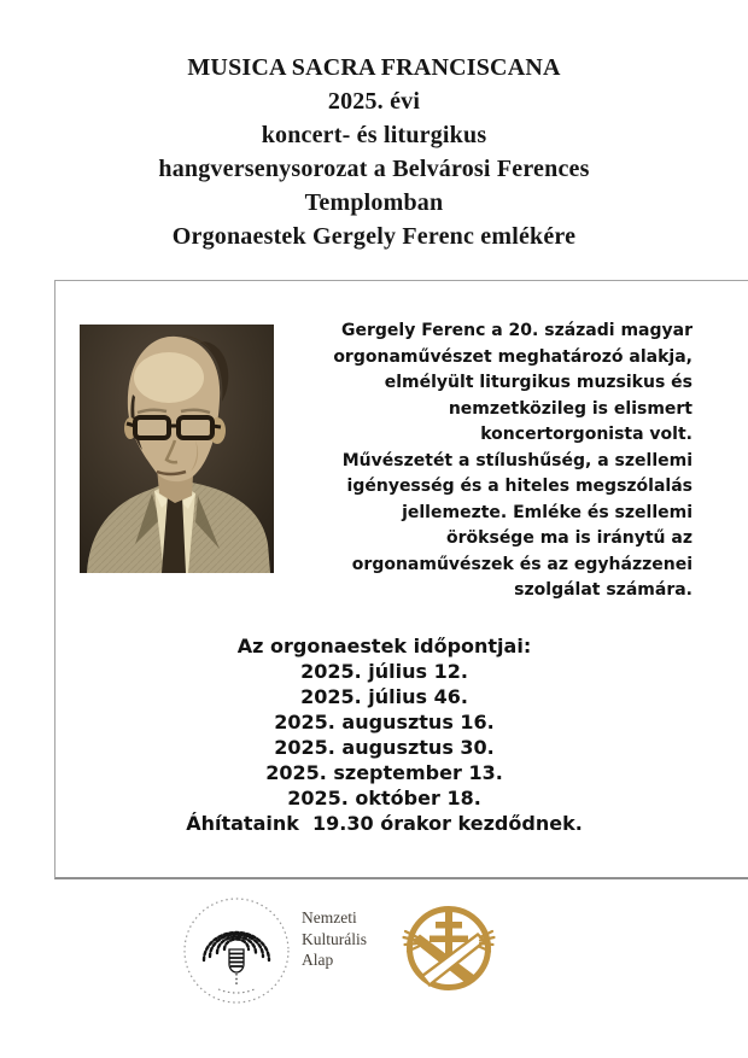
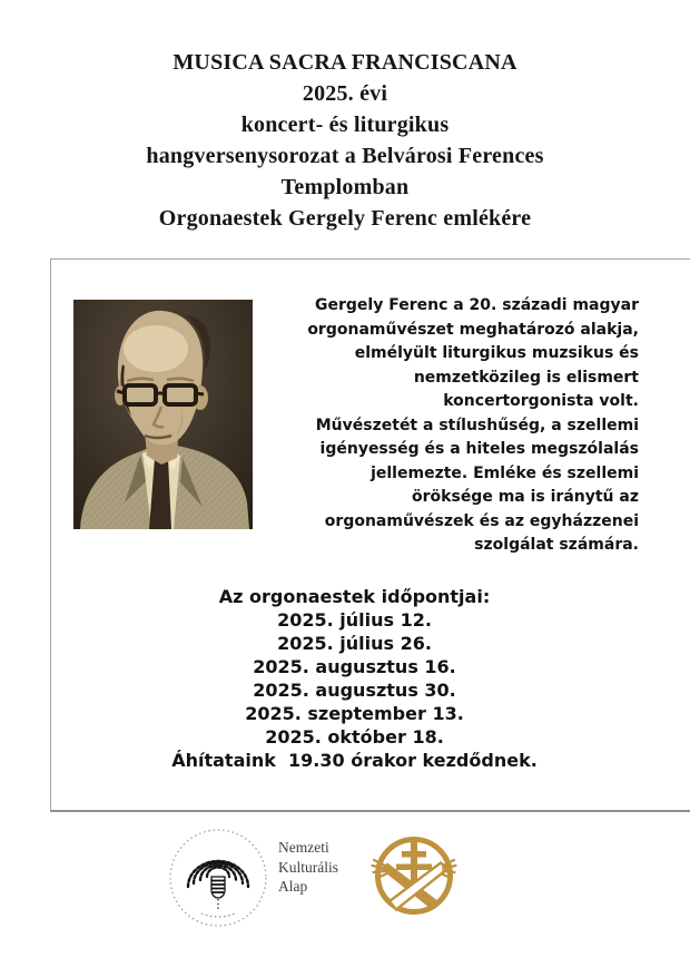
  MUSICA SACRA FRANCISCANA
  2025. évi
  koncert- és liturgikus
  hangversenysorozat a Belvárosi Ferences
  Templomban
  Orgonaestek Gergely Ferenc emlékére
  Gergely Ferenc a 20. századi magyar
  orgonaművészet meghatározó alakja,
  elmélyült liturgikus muzsikus és
  nemzetközileg is elismert
  koncertorgonista volt.
  Művészetét a stílushűség, a szellemi
  igényesség és a hiteles megszólalás
  jellemezte. Emléke és szellemi
  öröksége ma is iránytű az
  orgonaművészek és az egyházzenei
  szolgálat számára.
  Az orgonaestek időpontjai:
  2025. július 12.
- 2025. július 46.
+ 2025. július 26.
  2025. augusztus 16.
  2025. augusztus 30.
  2025. szeptember 13.
  2025. október 18.
  Áhítataink 19.30 órakor kezdődnek.
  Nemzeti
  Kulturális
  Alap
